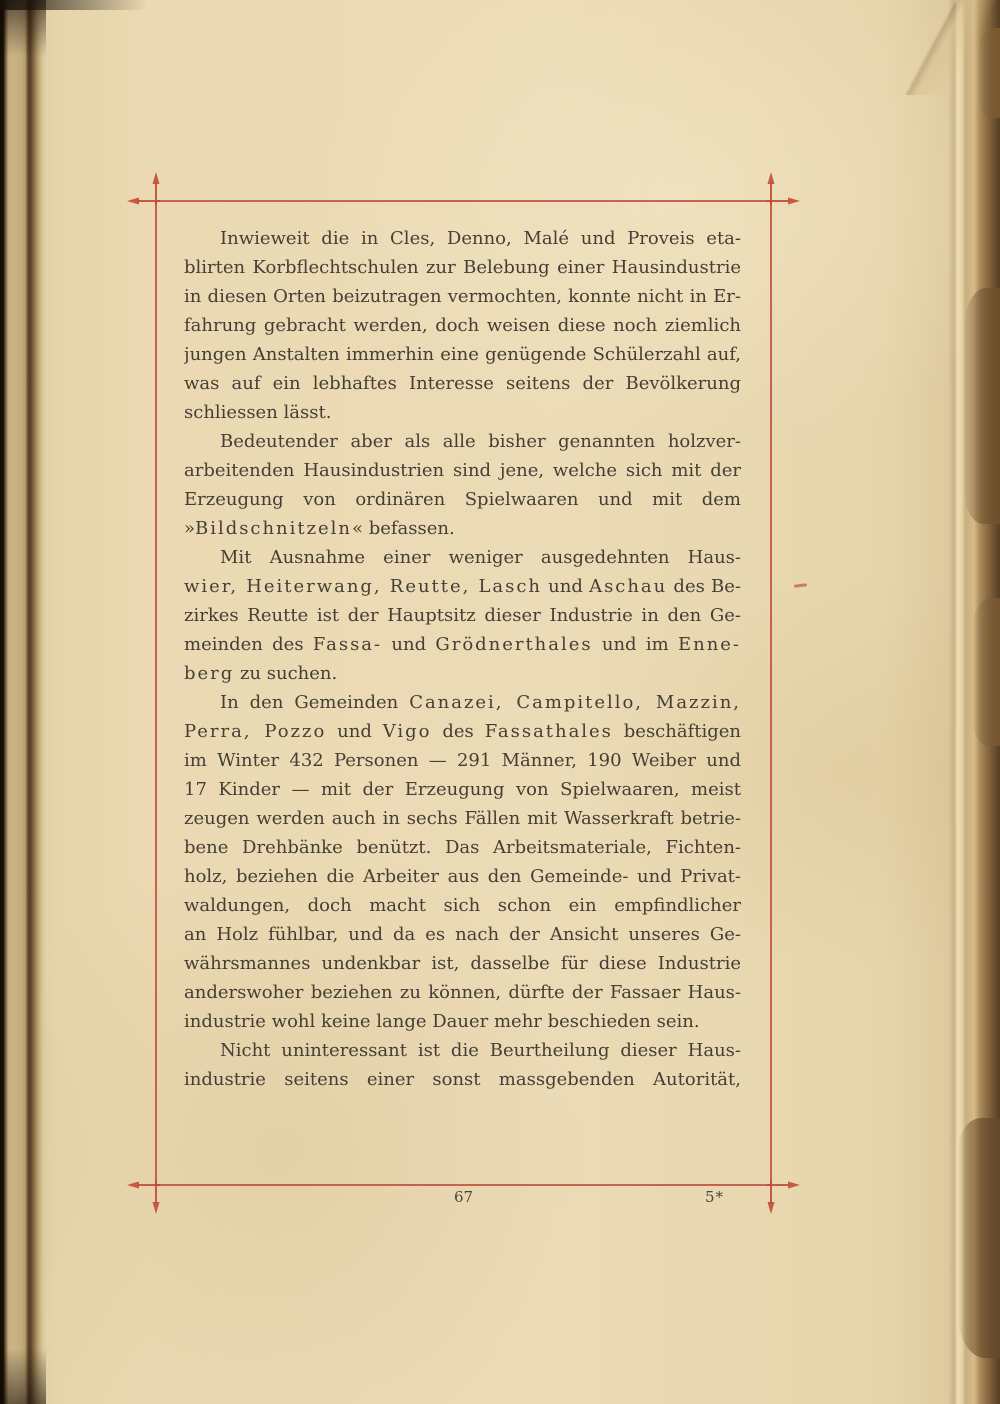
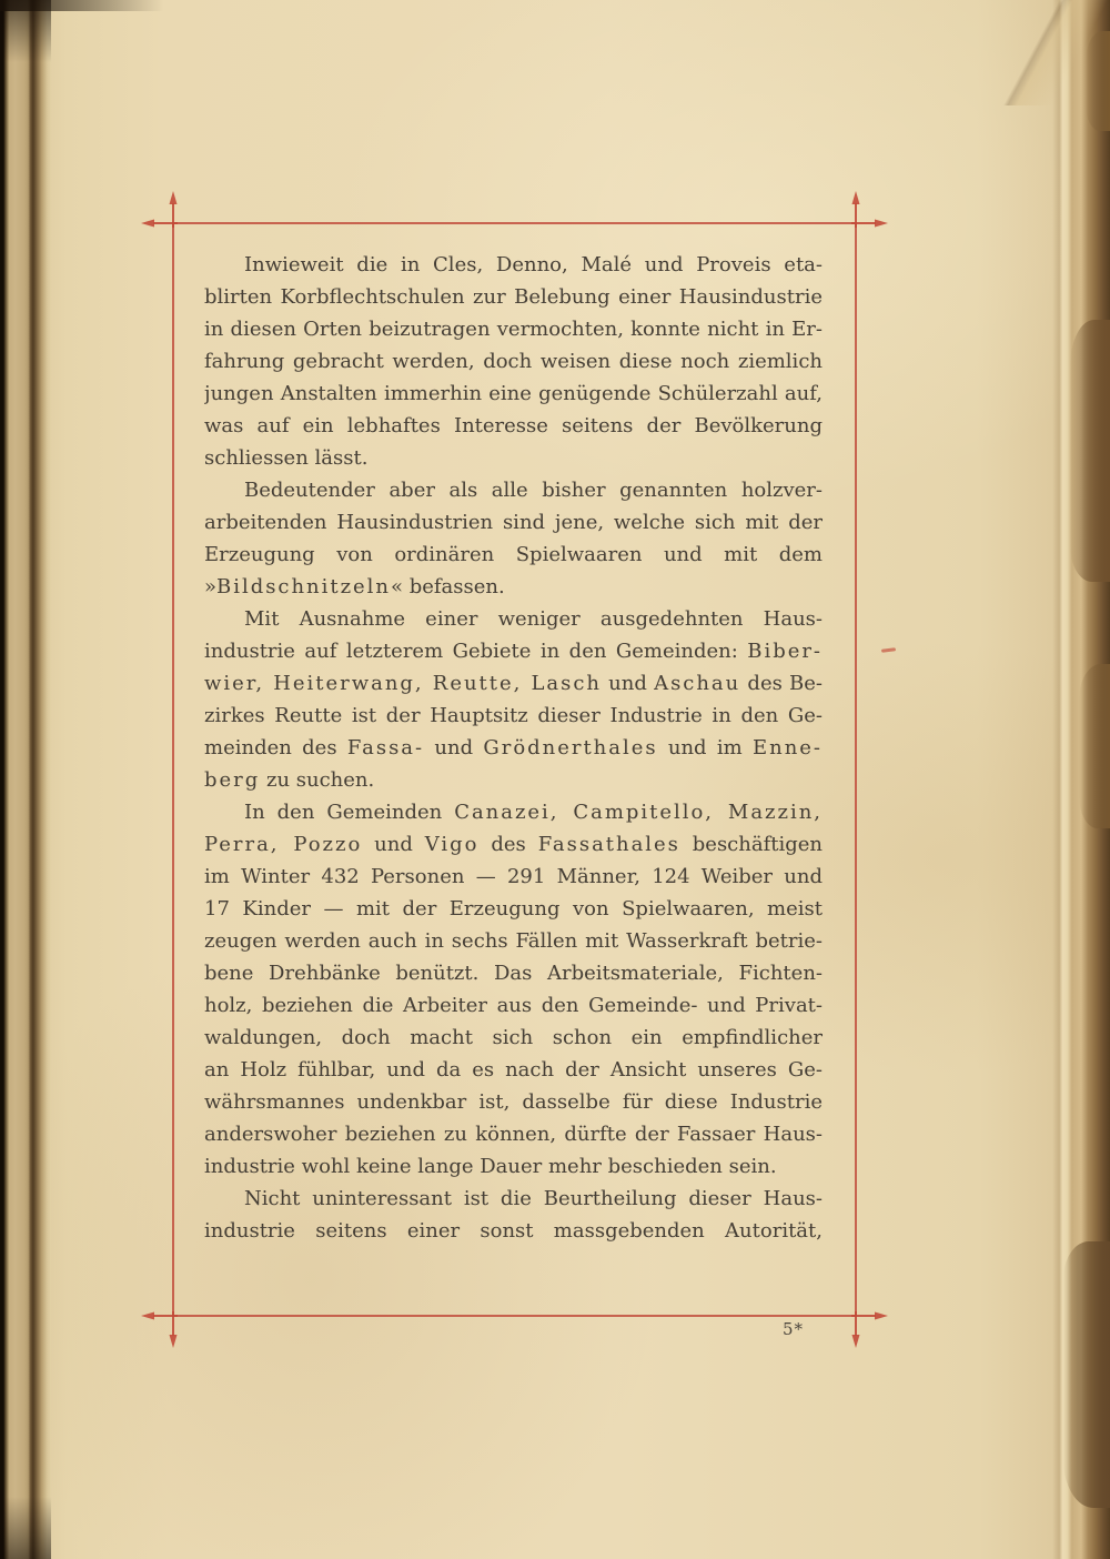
  Inwieweit die in Cles, Denno, Malé und Proveis eta-
  blirten Korbflechtschulen zur Belebung einer Hausindustrie
  in diesen Orten beizutragen vermochten, konnte nicht in Er-
  fahrung gebracht werden, doch weisen diese noch ziemlich
  jungen Anstalten immerhin eine genügende Schülerzahl auf,
  was auf ein lebhaftes Interesse seitens der Bevölkerung
  schliessen lässt.
  Bedeutender aber als alle bisher genannten holzver-
  arbeitenden Hausindustrien sind jene, welche sich mit der
  Erzeugung von ordinären Spielwaaren und mit dem
  »Bildschnitzeln« befassen.
  Mit Ausnahme einer weniger ausgedehnten Haus-
+ industrie auf letzterem Gebiete in den Gemeinden: Biber-
  wier, Heiterwang, Reutte, Lasch und Aschau des Be-
  zirkes Reutte ist der Hauptsitz dieser Industrie in den Ge-
  meinden des Fassa- und Grödnerthales und im Enne-
  berg zu suchen.
  In den Gemeinden Canazei, Campitello, Mazzin,
  Perra, Pozzo und Vigo des Fassathales beschäftigen
- im Winter 432 Personen — 291 Männer, 190 Weiber und
+ im Winter 432 Personen — 291 Männer, 124 Weiber und
  17 Kinder — mit der Erzeugung von Spielwaaren, meist
  zeugen werden auch in sechs Fällen mit Wasserkraft betrie-
  bene Drehbänke benützt. Das Arbeitsmateriale, Fichten-
  holz, beziehen die Arbeiter aus den Gemeinde- und Privat-
  waldungen, doch macht sich schon ein empfindlicher
  an Holz fühlbar, und da es nach der Ansicht unseres Ge-
  währsmannes undenkbar ist, dasselbe für diese Industrie
  anderswoher beziehen zu können, dürfte der Fassaer Haus-
  industrie wohl keine lange Dauer mehr beschieden sein.
  Nicht uninteressant ist die Beurtheilung dieser Haus-
  industrie seitens einer sonst massgebenden Autorität,
- 67
  5*
